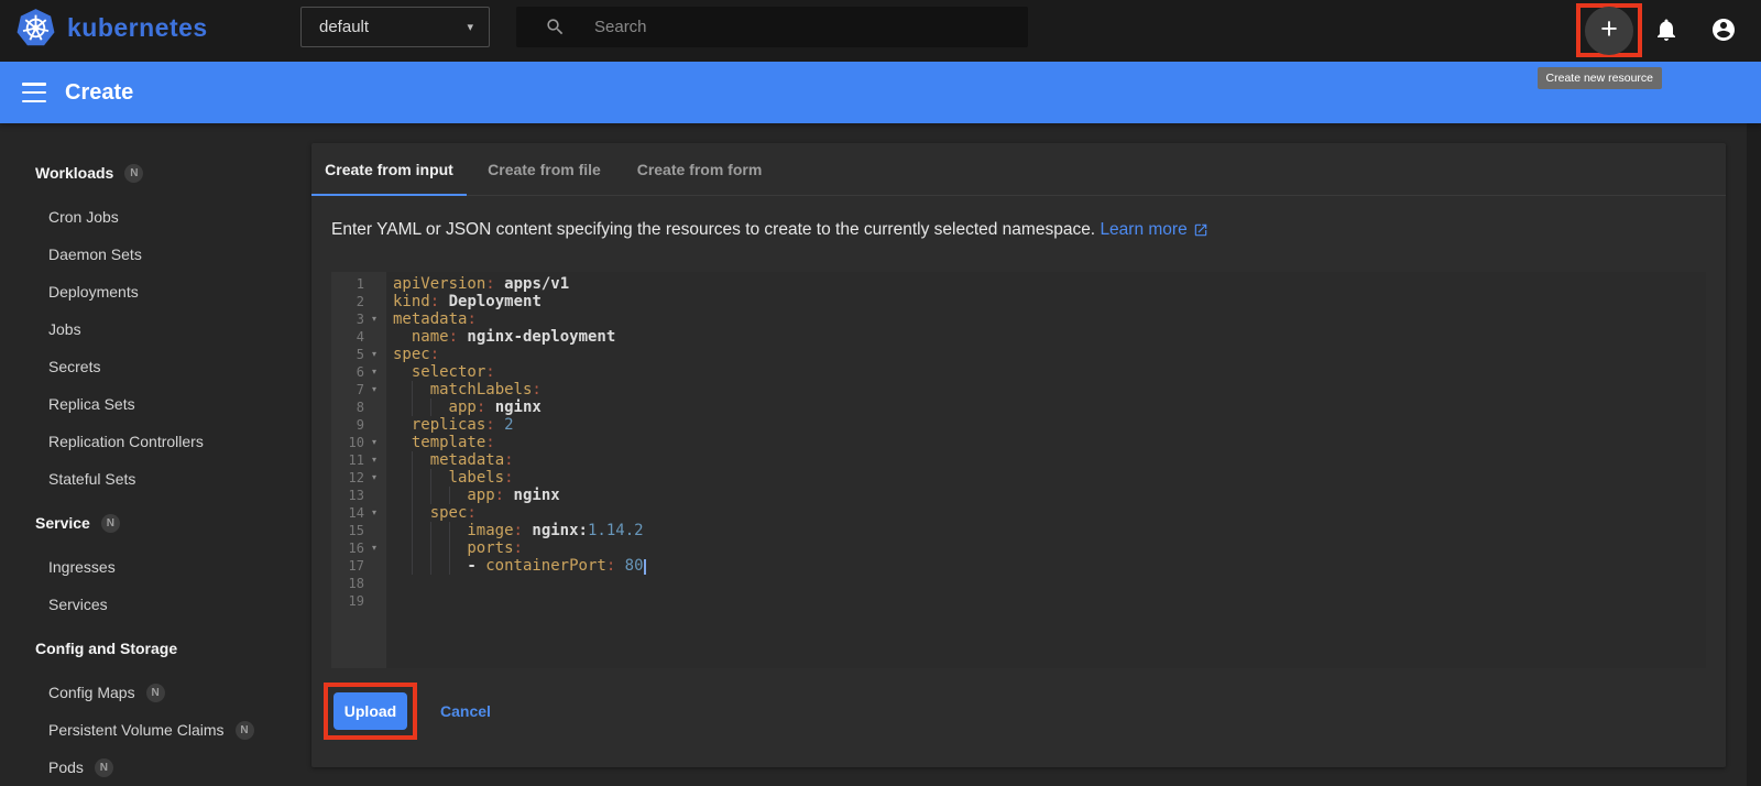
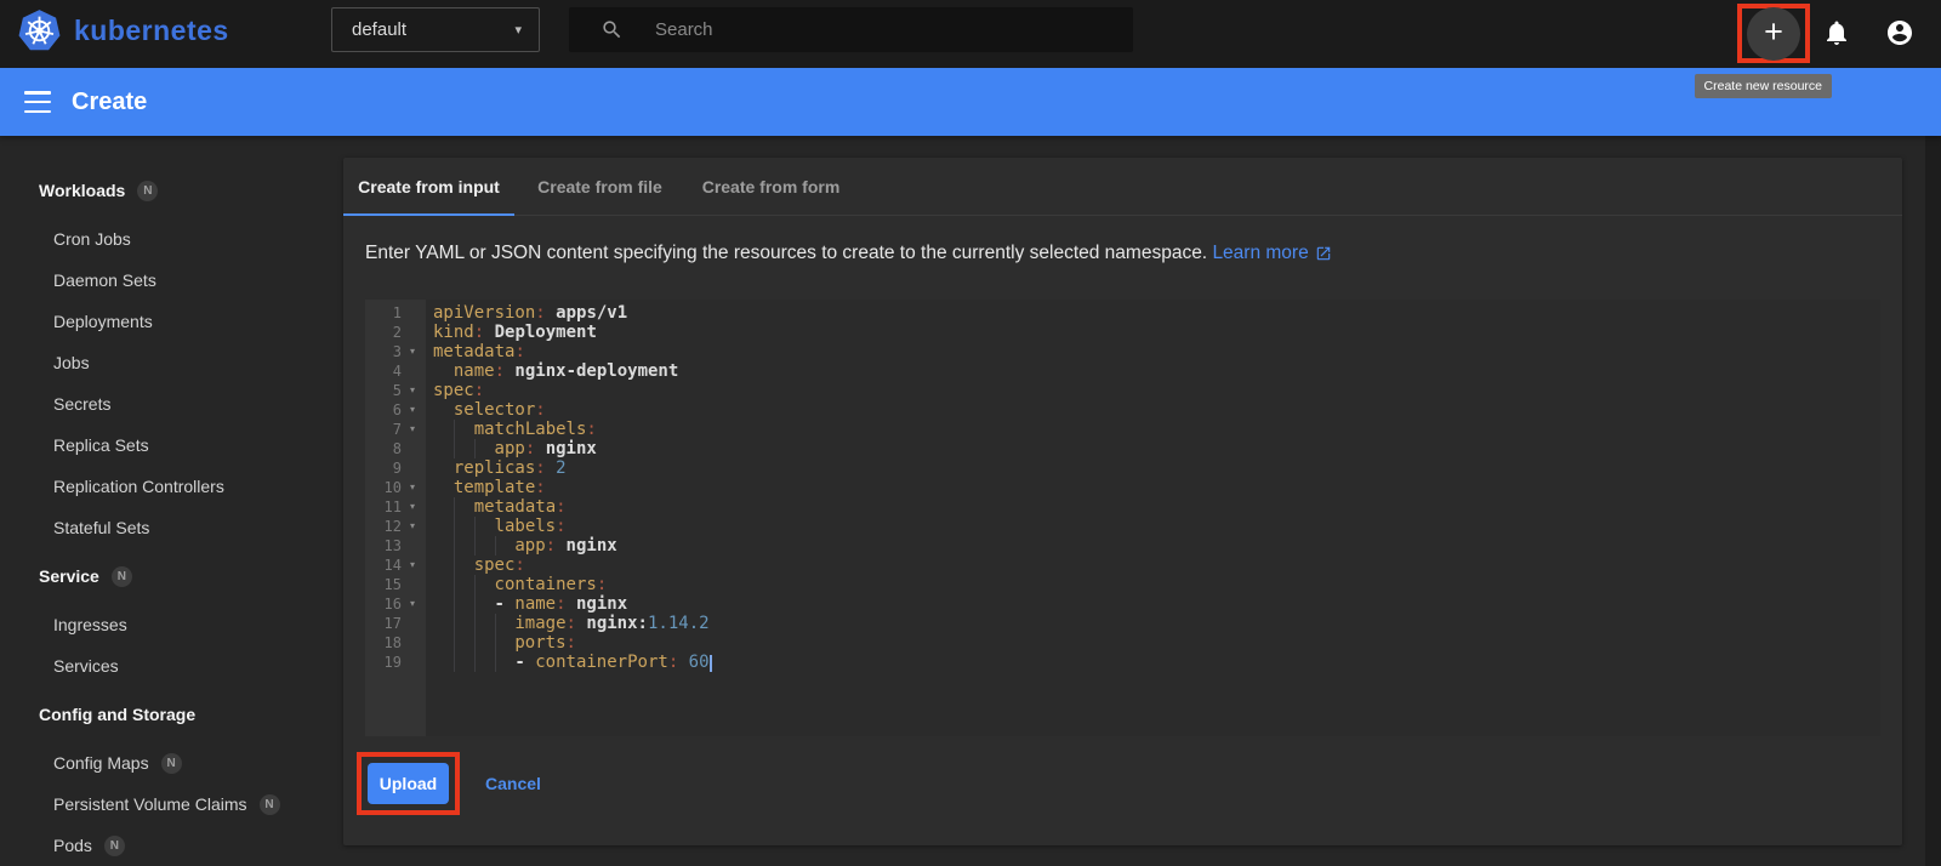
  kubernetes
  default
  ▾
  Search
  +
  Create new resource
  Create
  Workloads
  N
  Cron Jobs
  Daemon Sets
  Deployments
  Jobs
  Secrets
  Replica Sets
  Replication Controllers
  Stateful Sets
  Service
  N
  Ingresses
  Services
  Config and Storage
  Config Maps
  N
  Persistent Volume Claims
  N
  Pods
  N
  Create from input
  Create from file
  Create from form
  Enter YAML or JSON content specifying the resources to create to the currently selected namespace.
  Learn more
  1
  2
  3
  ▾
  4
  5
  ▾
  6
  ▾
  7
  ▾
  8
  9
  10
  ▾
  11
  ▾
  12
  ▾
  13
  14
  ▾
  15
  16
  ▾
  17
  18
  19
  apiVersion: apps/v1
  kind: Deployment
  metadata:
  name: nginx-deployment
  spec:
  selector:
  matchLabels:
  app: nginx
  replicas: 2
  template:
  metadata:
  labels:
  app: nginx
  spec:
+ containers:
+ - name: nginx
  image: nginx:1.14.2
  ports:
- - containerPort: 80
+ - containerPort: 60
  Upload
  Cancel
